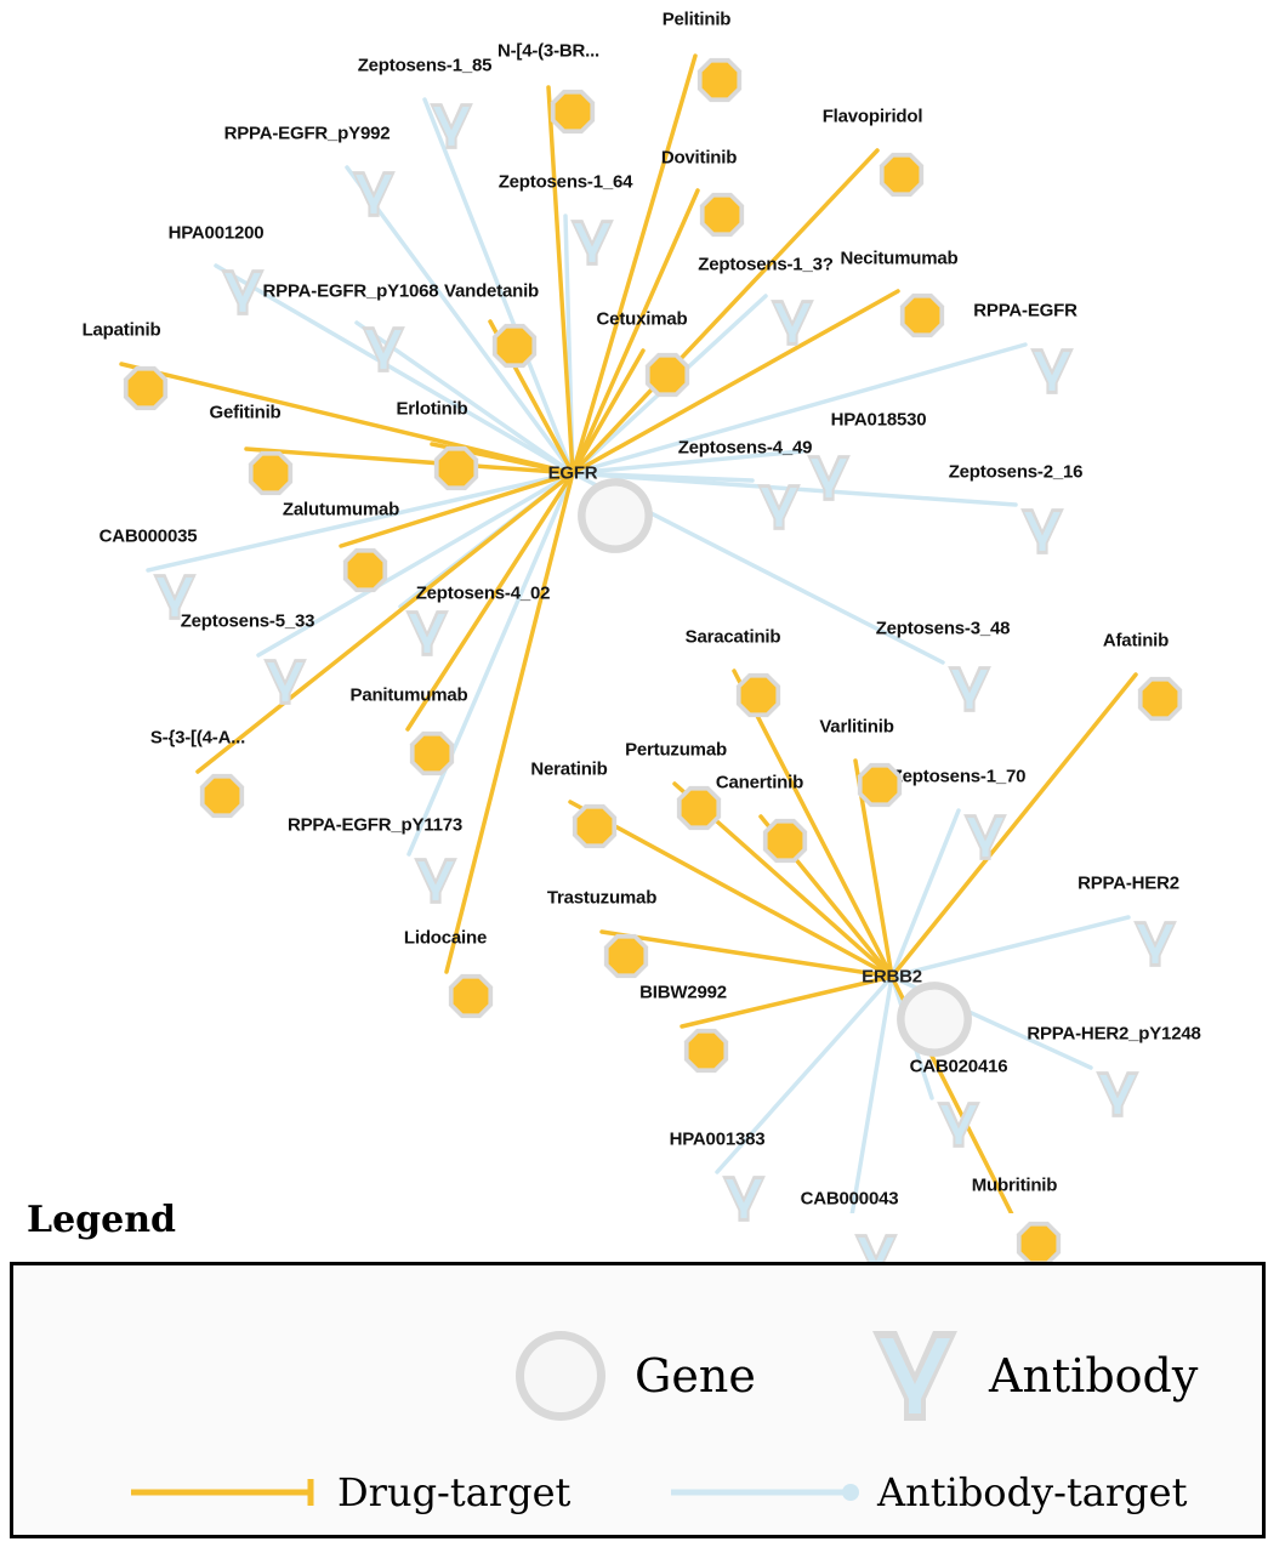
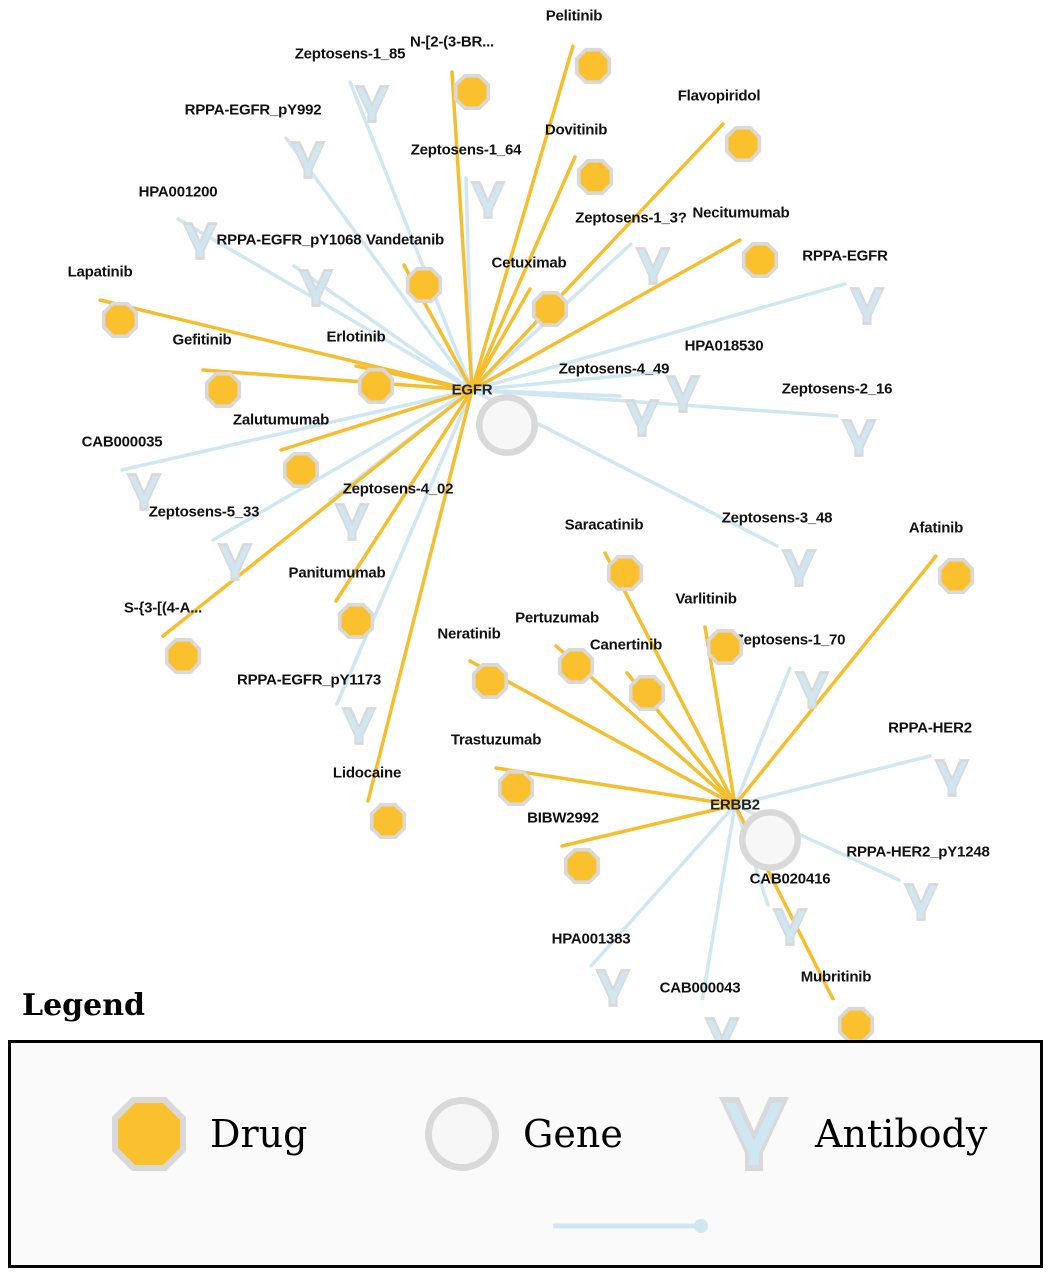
  Zeptosens-1_85
  RPPA-EGFR_pY992
  Zeptosens-1_64
  HPA001200
  Zeptosens-1_3?
  RPPA-EGFR_pY1068
  RPPA-EGFR
  HPA018530
  Zeptosens-4_49
  Zeptosens-2_16
  CAB000035
  Zeptosens-4_02
  Zeptosens-5_33
  Zeptosens-3_48
  eptosens-1_70
  RPPA-EGFR_pY1173
  RPPA-HER2
  RPPA-HER2_pY1248
  CAB020416
  HPA001383
  CAB000043
  Pelitinib
- N-[4-(3-BR...
+ N-[2-(3-BR...
  Flavopiridol
  Dovitinib
  Necitumumab
  Vandetanib
  Cetuximab
  Lapatinib
  Gefitinib
  Erlotinib
  Zalutumumab
  Afatinib
  Saracatinib
  Varlitinib
  Panitumumab
  S-{3-[(4-A...
  Pertuzumab
  Neratinib
  Canertinib
  Trastuzumab
  Lidocaine
  BIBW2992
  Mubritinib
  EGFR
  ERBB2
  Legend
+ Drug
  Gene
  Antibody
- Drug-target
- Antibody-target
